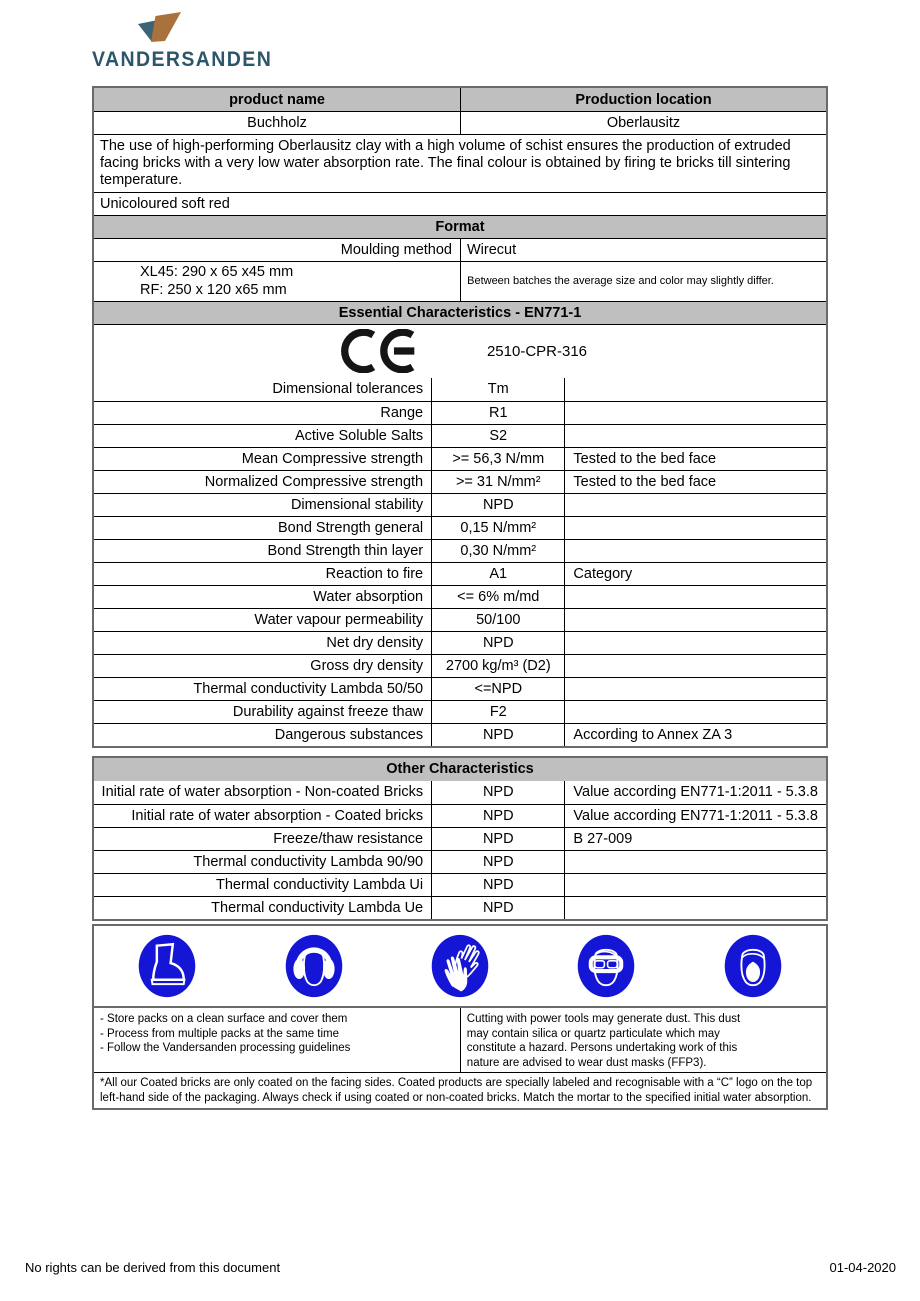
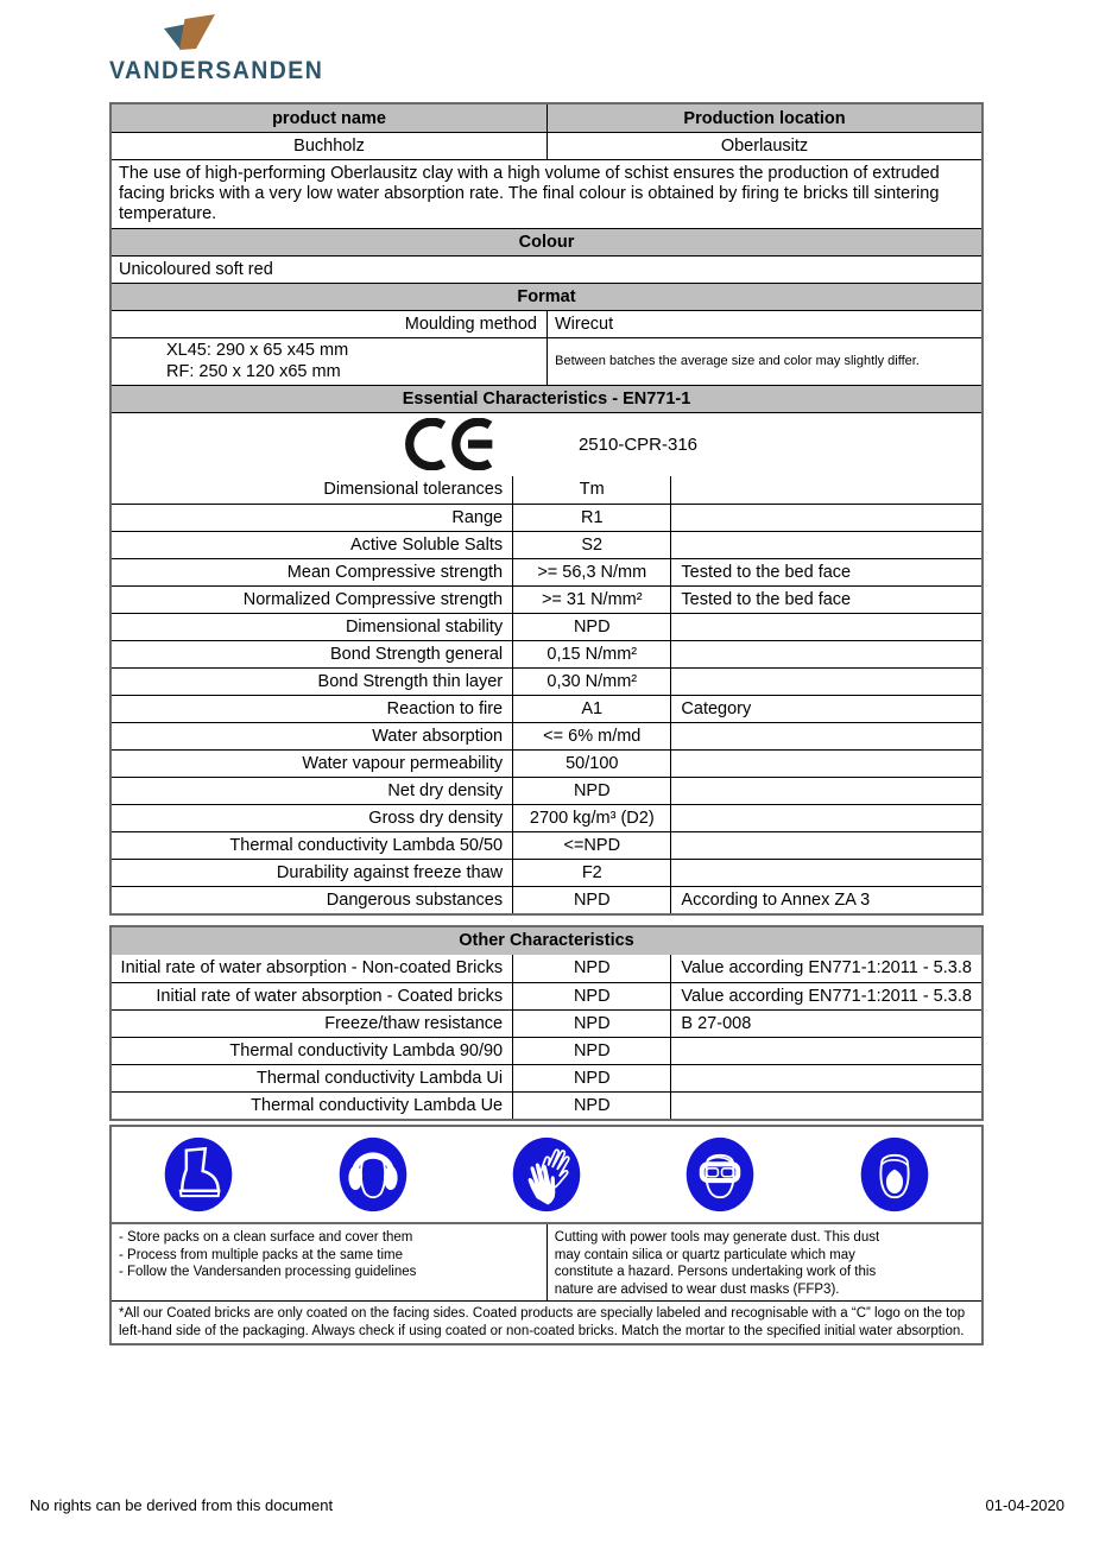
  VANDERSANDEN
  product name
  Production location
  Buchholz
  Oberlausitz
  The use of high-performing Oberlausitz clay with a high volume of schist ensures the production of extruded facing bricks with a very low water absorption rate. The final colour is obtained by firing te bricks till sintering temperature.
+ Colour
  Unicoloured soft red
  Format
  Moulding method
  Wirecut
  XL45: 290 x 65 x45 mm
  RF: 250 x 120 x65 mm
  Between batches the average size and color may slightly differ.
  Essential Characteristics - EN771-1
  2510-CPR-316
  Dimensional tolerances
  Tm
  Range
  R1
  Active Soluble Salts
  S2
  Mean Compressive strength
  >= 56,3 N/mm
  Tested to the bed face
  Normalized Compressive strength
  >= 31 N/mm²
  Tested to the bed face
  Dimensional stability
  NPD
  Bond Strength general
  0,15 N/mm²
  Bond Strength thin layer
  0,30 N/mm²
  Reaction to fire
  A1
  Category
  Water absorption
  <= 6% m/md
  Water vapour permeability
  50/100
  Net dry density
  NPD
  Gross dry density
  2700 kg/m³ (D2)
  Thermal conductivity Lambda 50/50
  <=NPD
  Durability against freeze thaw
  F2
  Dangerous substances
  NPD
  According to Annex ZA 3
  Other Characteristics
  Initial rate of water absorption - Non-coated Bricks
  NPD
  Value according EN771-1:2011 - 5.3.8
  Initial rate of water absorption - Coated bricks
  NPD
  Value according EN771-1:2011 - 5.3.8
  Freeze/thaw resistance
  NPD
- B 27-009
+ B 27-008
  Thermal conductivity Lambda 90/90
  NPD
  Thermal conductivity Lambda Ui
  NPD
  Thermal conductivity Lambda Ue
  NPD
  - Store packs on a clean surface and cover them
  - Process from multiple packs at the same time
  - Follow the Vandersanden processing guidelines
  Cutting with power tools may generate dust. This dust may contain silica or quartz particulate which may constitute a hazard. Persons undertaking work of this nature are advised to wear dust masks (FFP3).
  *All our Coated bricks are only coated on the facing sides. Coated products are specially labeled and recognisable with a “C” logo on the top left-hand side of the packaging. Always check if using coated or non-coated bricks. Match the mortar to the specified initial water absorption.
  No rights can be derived from this document
  01-04-2020
